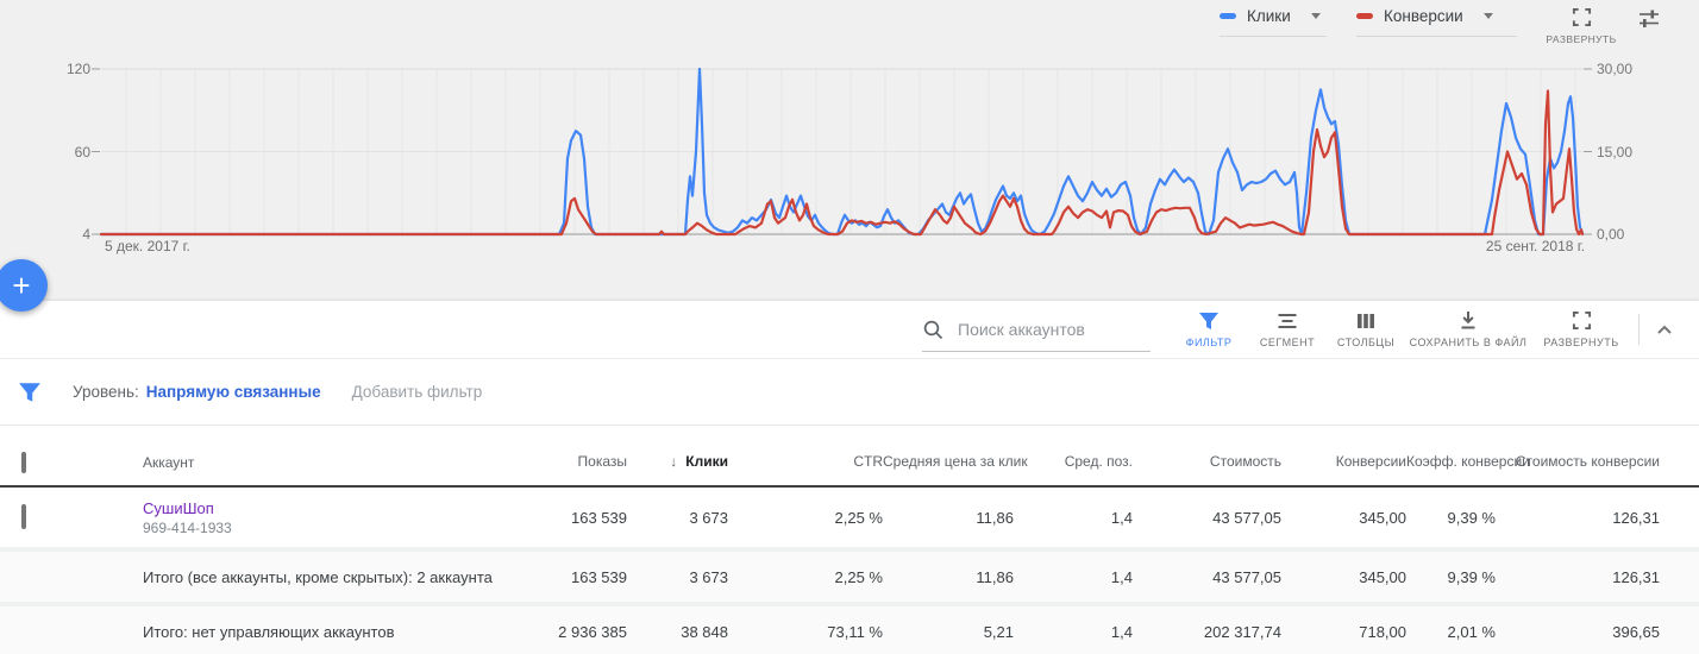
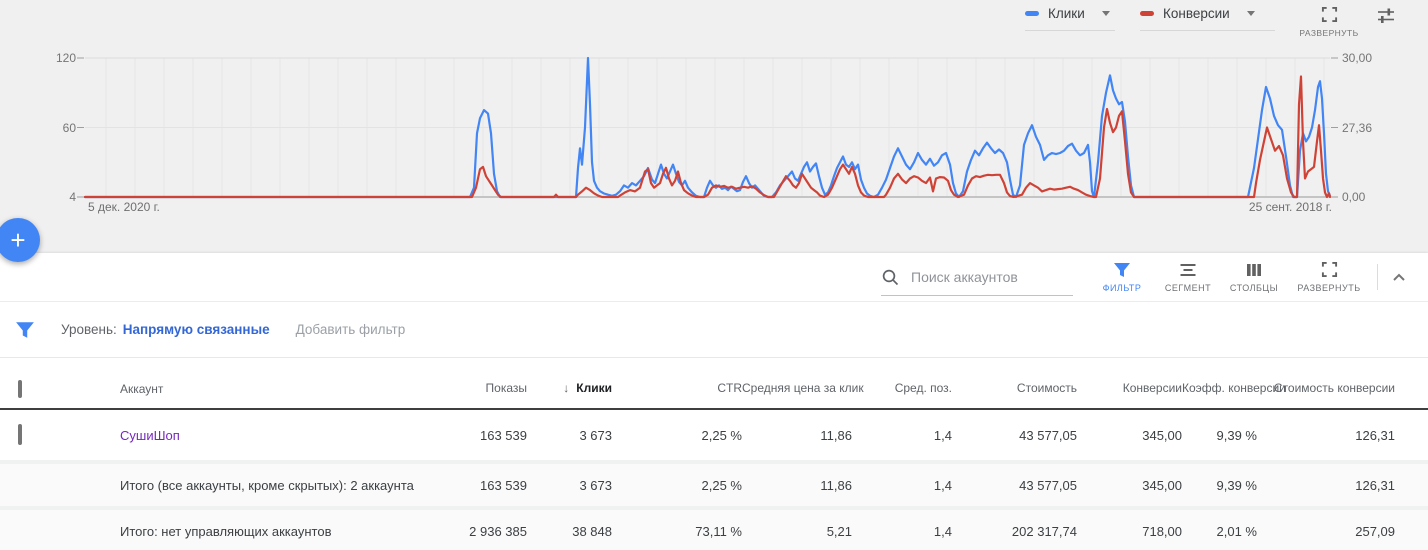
  120
  60
  4
  30,00
- 15,00
+ 27,36
  0,00
- 5 дек. 2017 г.
+ 5 дек. 2020 г.
  25 сент. 2018 г.
  Клики
  Конверсии
  РАЗВЕРНУТЬ
  +
  Поиск аккаунтов
  ФИЛЬТР
  СЕГМЕНТ
  СТОЛБЦЫ
- СОХРАНИТЬ В ФАЙЛ
  РАЗВЕРНУТЬ
  Уровень:
  Напрямую связанные
  Добавить фильтр
  Аккаунт
  Показы
  ↓ Клики
  CTR
  Средняя цена за кл
  Сред. поз.
  Стоимость
  Конверсии
  Коэфф. конве
  Стоимость конверсии
  СушиШоп
- 969-414-1933
  163 539
  3 673
  2,25 %
  11,86
  1,4
  43 577,05
  345,00
  9,39 %
  126,31
  Итого (все аккаунты, кроме скрытых): 2 аккаунта
  163 539
  3 673
  2,25 %
  11,86
  1,4
  43 577,05
  345,00
  9,39 %
  126,31
  Итого: нет управляющих аккаунтов
  2 936 385
  38 848
  73,11 %
  5,21
  1,4
  202 317,74
  718,00
  2,01 %
- 396,65
+ 257,09
